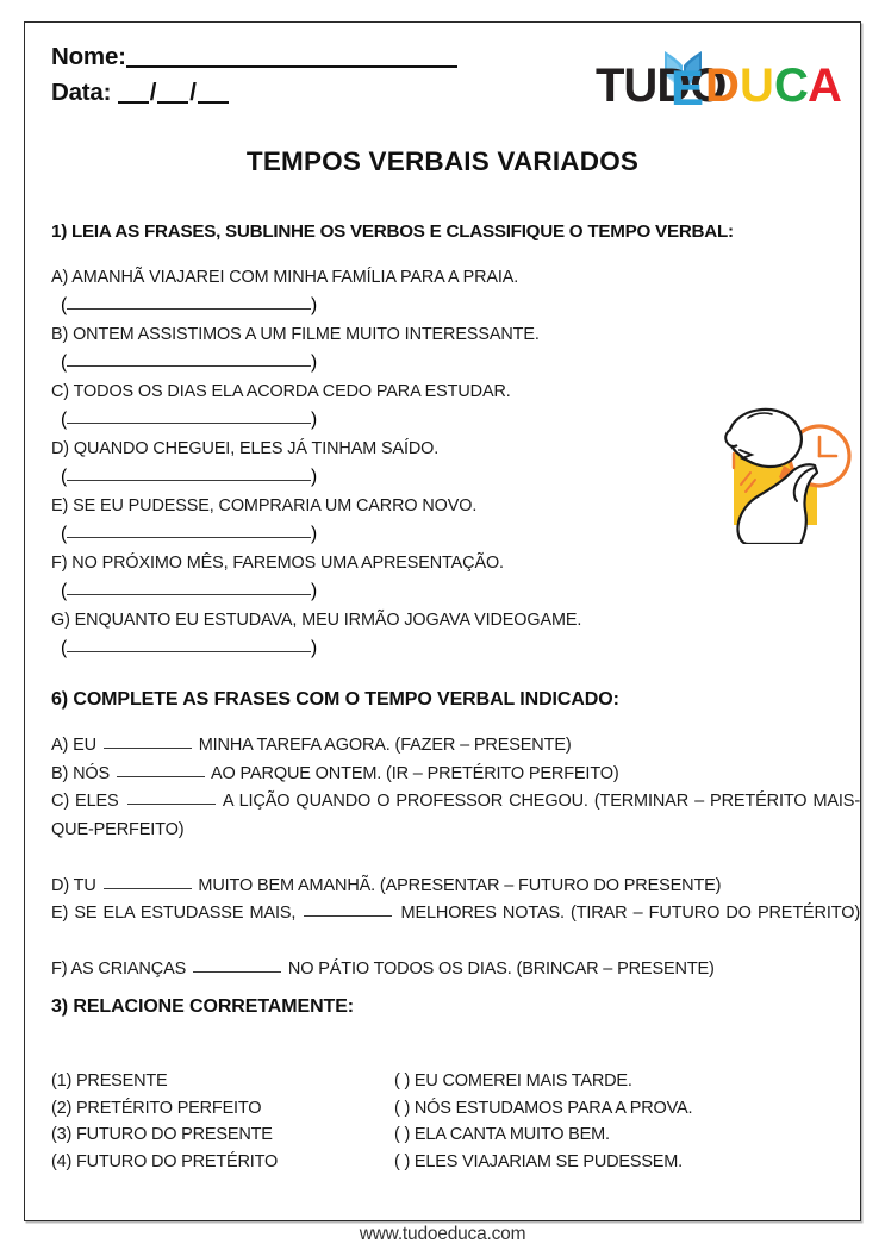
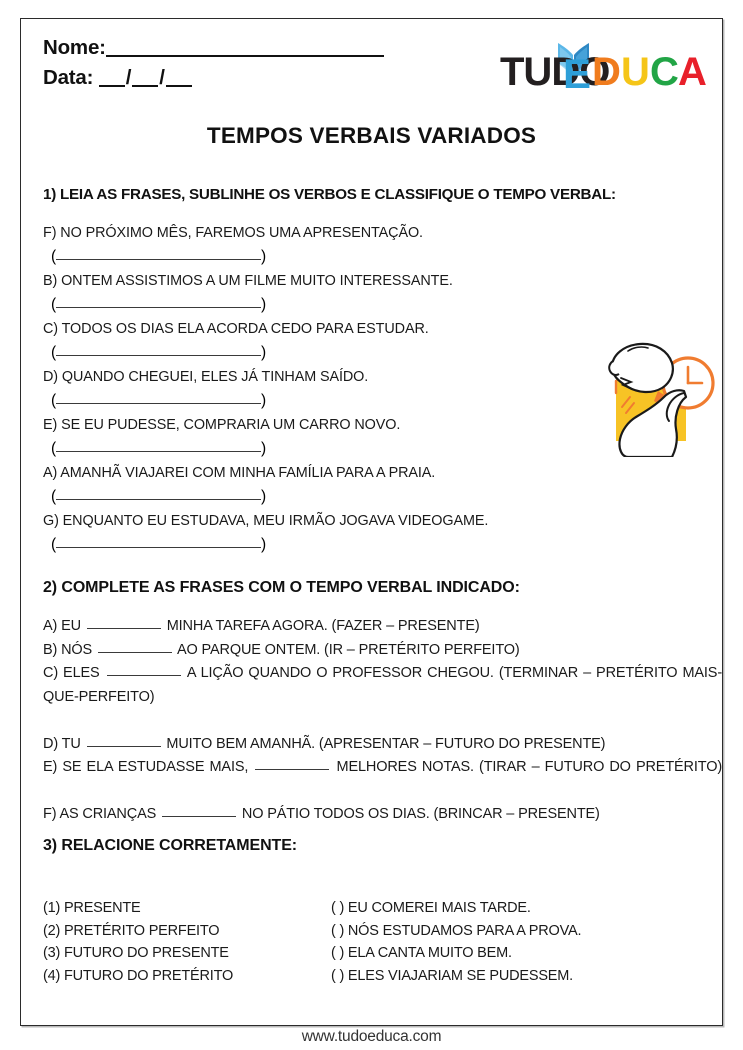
  Nome:
  Data: / /
  TUDO
  E
  D
  U
  C
  A
  TEMPOS VERBAIS VARIADOS
  1) LEIA AS FRASES, SUBLINHE OS VERBOS E CLASSIFIQUE O TEMPO VERBAL:
- A) AMANHÃ VIAJAREI COM MINHA FAMÍLIA PARA A PRAIA.
+ F) NO PRÓXIMO MÊS, FAREMOS UMA APRESENTAÇÃO.
  ( )
  B) ONTEM ASSISTIMOS A UM FILME MUITO INTERESSANTE.
  ( )
  C) TODOS OS DIAS ELA ACORDA CEDO PARA ESTUDAR.
  ( )
  D) QUANDO CHEGUEI, ELES JÁ TINHAM SAÍDO.
  ( )
  E) SE EU PUDESSE, COMPRARIA UM CARRO NOVO.
  ( )
- F) NO PRÓXIMO MÊS, FAREMOS UMA APRESENTAÇÃO.
+ A) AMANHÃ VIAJAREI COM MINHA FAMÍLIA PARA A PRAIA.
  ( )
  G) ENQUANTO EU ESTUDAVA, MEU IRMÃO JOGAVA VIDEOGAME.
  ( )
- 6) COMPLETE AS FRASES COM O TEMPO VERBAL INDICADO:
+ 2) COMPLETE AS FRASES COM O TEMPO VERBAL INDICADO:
  A) EU MINHA TAREFA AGORA. (FAZER – PRESENTE)
  B) NÓS AO PARQUE ONTEM. (IR – PRETÉRITO PERFEITO)
  C) ELES A LIÇÃO QUANDO O PROFESSOR CHEGOU. (TERMINAR – PRETÉRITO MAIS-QUE-PERFEITO)
  D) TU MUITO BEM AMANHÃ. (APRESENTAR – FUTURO DO PRESENTE)
  E) SE ELA ESTUDASSE MAIS, MELHORES NOTAS. (TIRAR – FUTURO DO PRETÉRITO)
  F) AS CRIANÇAS NO PÁTIO TODOS OS DIAS. (BRINCAR – PRESENTE)
  3) RELACIONE CORRETAMENTE:
  (1) PRESENTE
  (2) PRETÉRITO PERFEITO
  (3) FUTURO DO PRESENTE
  (4) FUTURO DO PRETÉRITO
  ( ) EU COMEREI MAIS TARDE.
  ( ) NÓS ESTUDAMOS PARA A PROVA.
  ( ) ELA CANTA MUITO BEM.
  ( ) ELES VIAJARIAM SE PUDESSEM.
  www.tudoeduca.com
